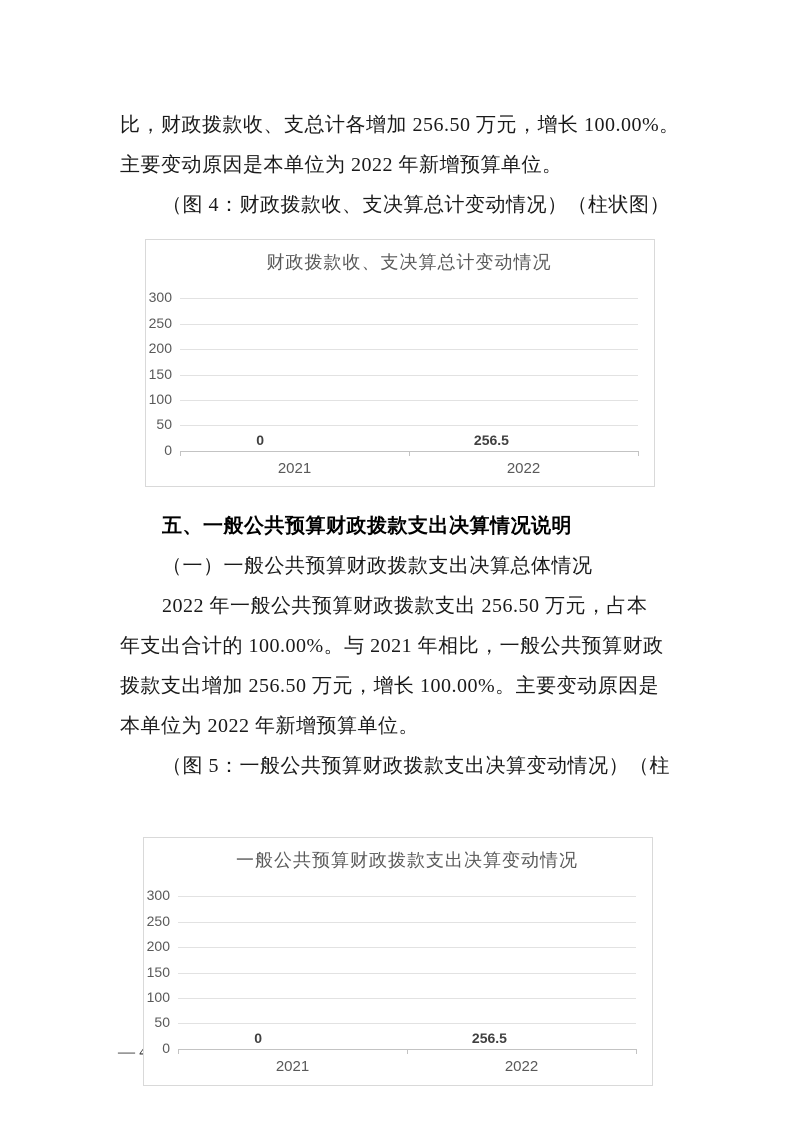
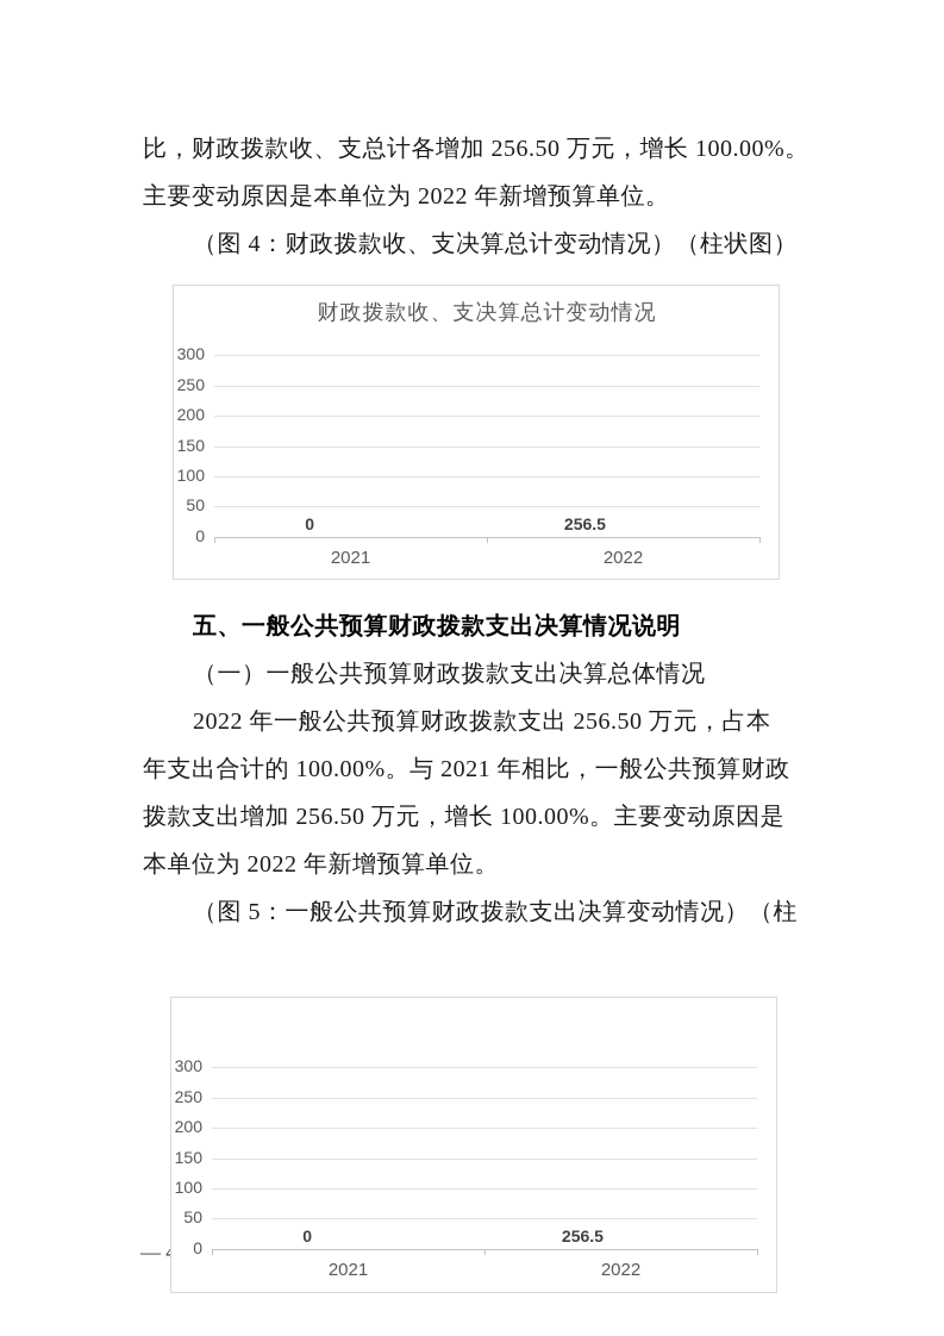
  比，财政拨款收、支总计各增加 256.50 万元，增长 100.00%。
  主要变动原因是本单位为 2022 年新增预算单位。
  （图 4：财政拨款收、支决算总计变动情况）（柱状图）
  财政拨款收、支决算总计变动情况
  300
  250
  200
  150
  100
  50
  0
  0
  256.5
  2021
  2022
  五、一般公共预算财政拨款支出决算情况说明
  （一）一般公共预算财政拨款支出决算总体情况
  2022 年一般公共预算财政拨款支出 256.50 万元，占本
  年支出合计的 100.00%。与 2021 年相比，一般公共预算财政
  拨款支出增加 256.50 万元，增长 100.00%。主要变动原因是
  本单位为 2022 年新增预算单位。
  （图 5：一般公共预算财政拨款支出决算变动情况）（柱
- 一般公共预算财政拨款支出决算变动情况
  300
  250
  200
  150
  100
  50
  0
  0
  256.5
  2021
  2022
